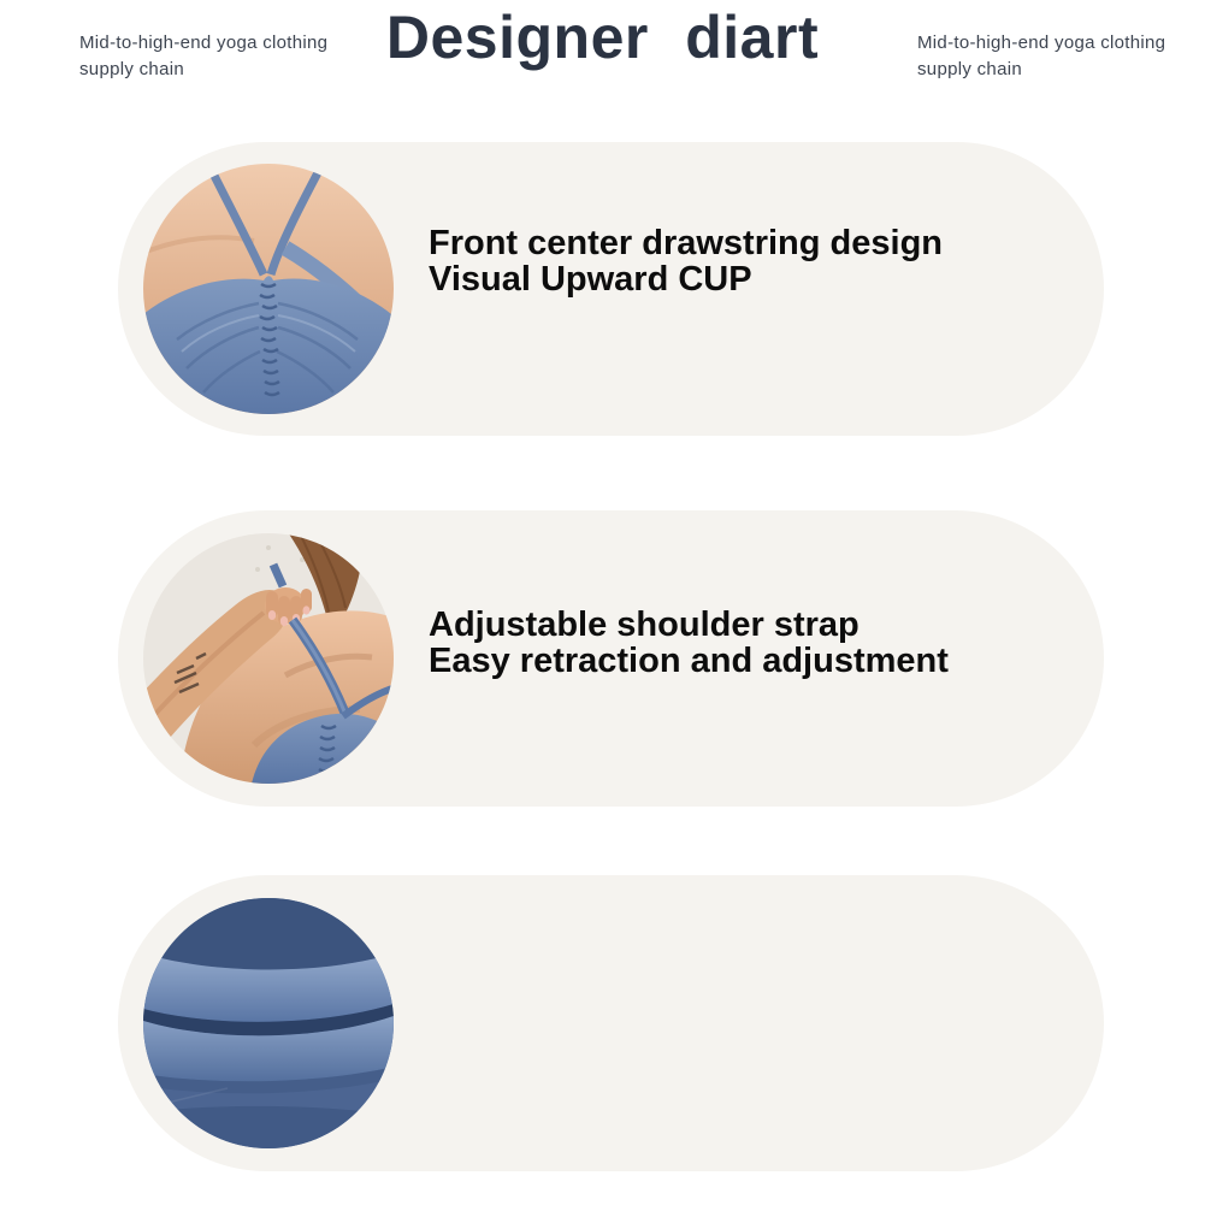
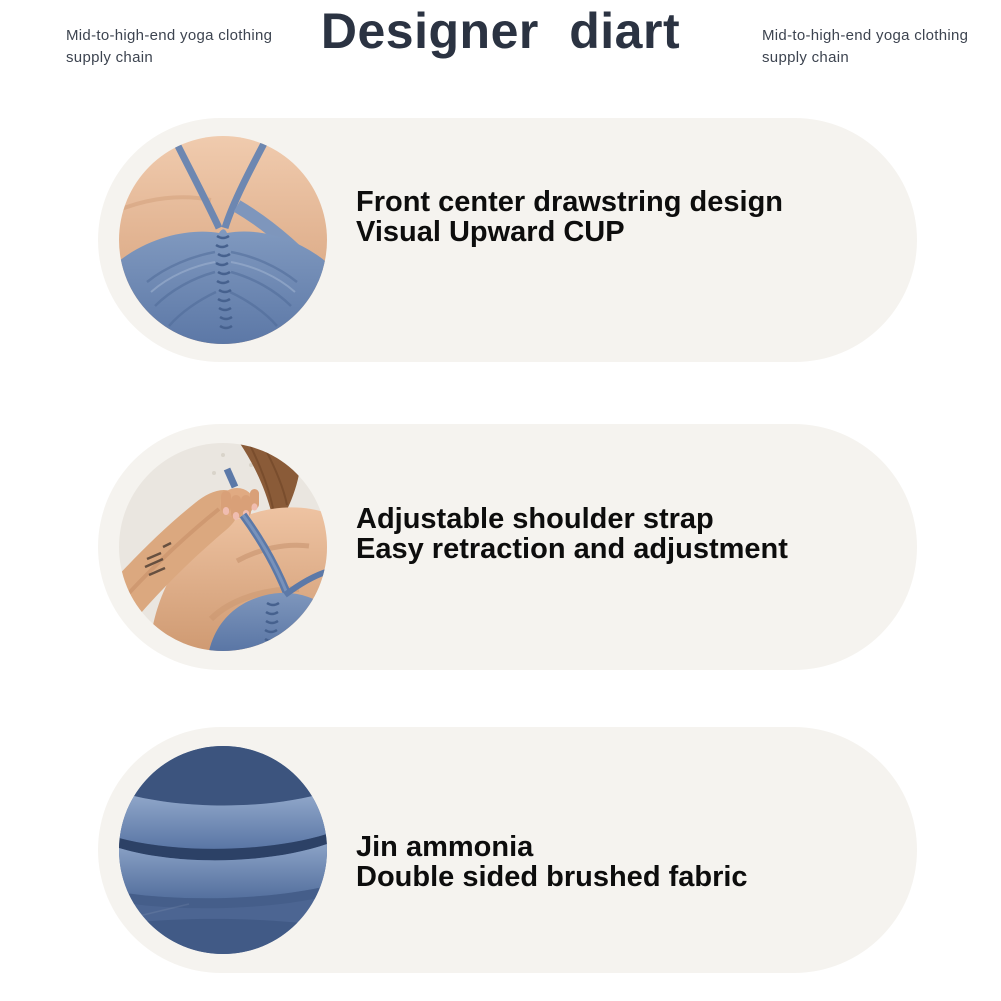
  Mid-to-high-end yoga clothing
  supply chain
  Designer diart
  Mid-to-high-end yoga clothing
  supply chain
  Front center drawstring design
  Visual Upward CUP
  Adjustable shoulder strap
  Easy retraction and adjustment
+ Jin ammonia
+ Double sided brushed fabric
